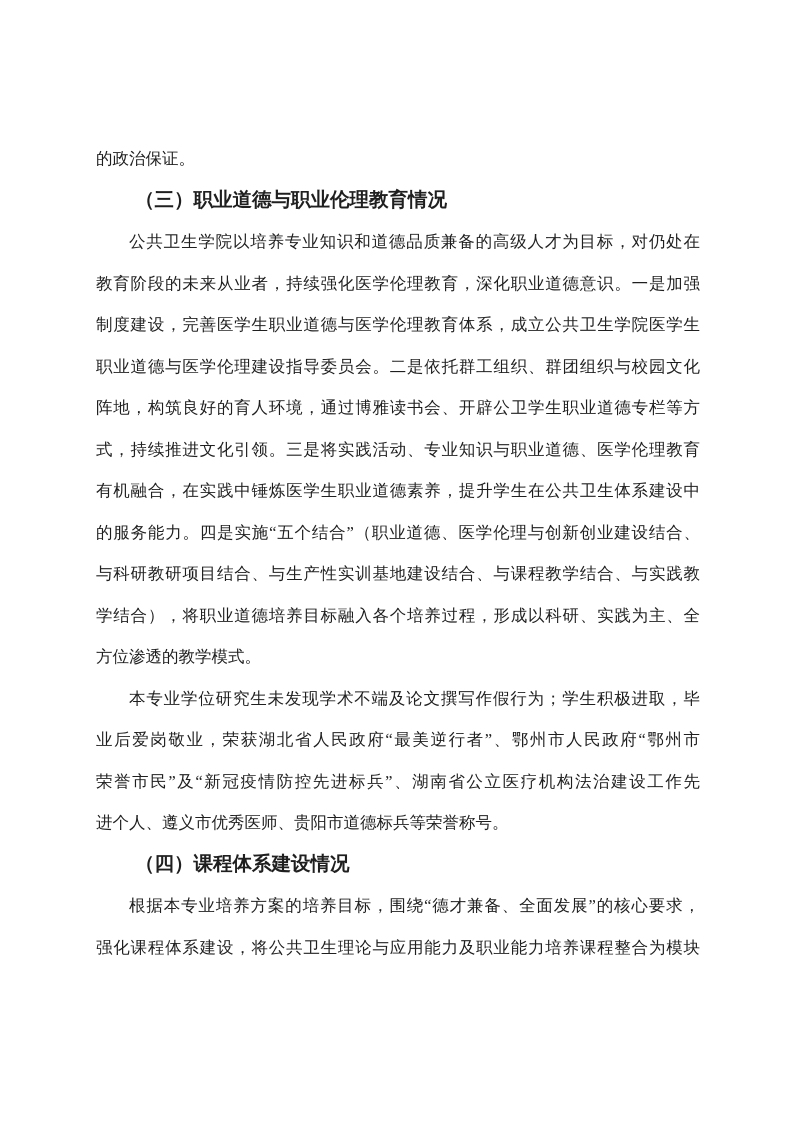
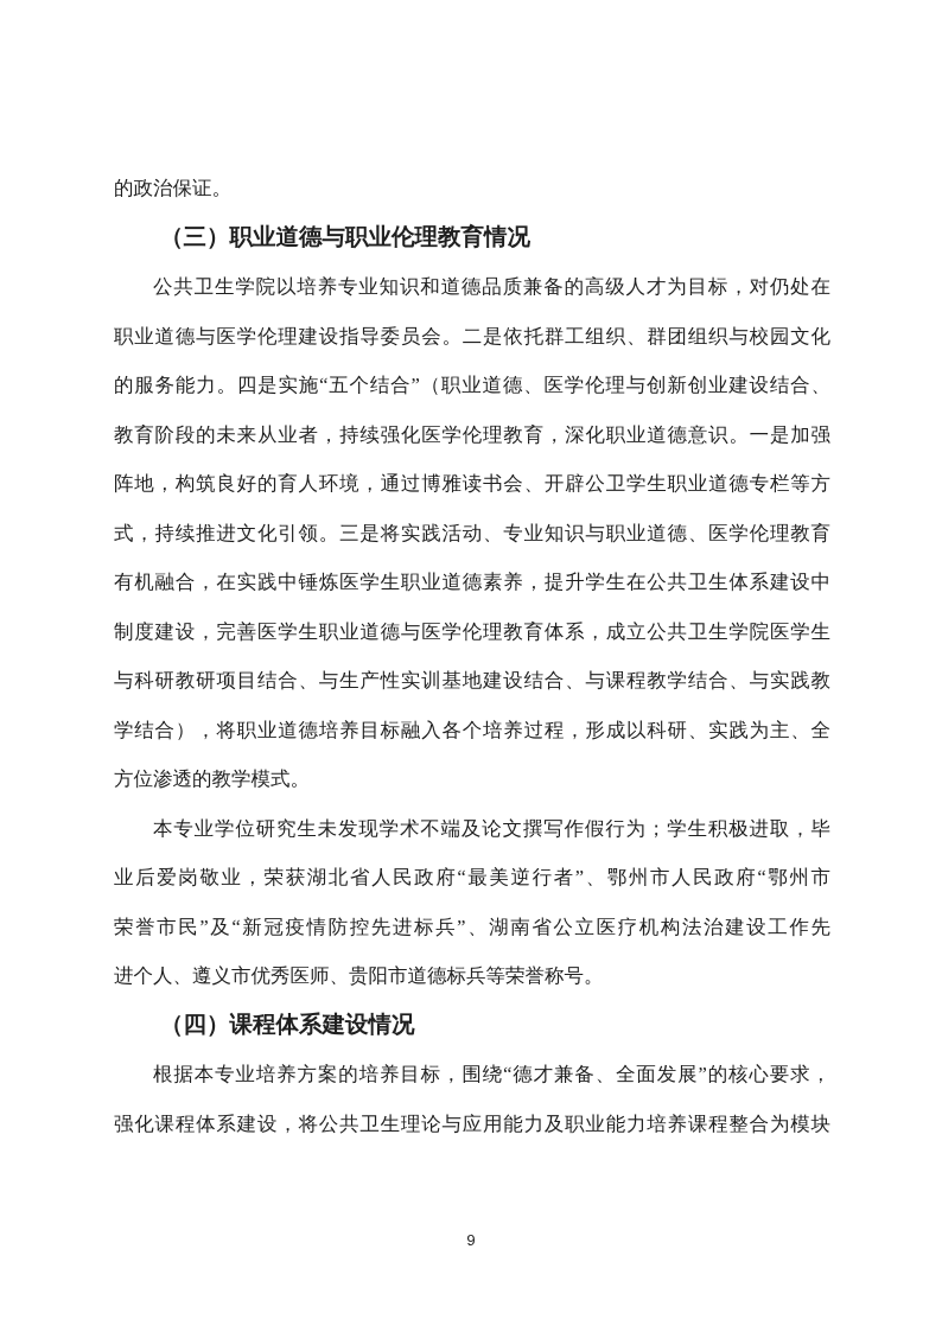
  的政治保证。
  （三）职业道德与职业伦理教育情况
  公共卫生学院以培养专业知识和道德品质兼备的高级人才为目标，对仍处在
- 教育阶段的未来从业者，持续强化医学伦理教育，深化职业道德意识。一是加强
+ 职业道德与医学伦理建设指导委员会。二是依托群工组织、群团组织与校园文化
- 制度建设，完善医学生职业道德与医学伦理教育体系，成立公共卫生学院医学生
+ 的服务能力。四是实施“五个结合”（职业道德、医学伦理与创新创业建设结合、
- 职业道德与医学伦理建设指导委员会。二是依托群工组织、群团组织与校园文化
+ 教育阶段的未来从业者，持续强化医学伦理教育，深化职业道德意识。一是加强
  阵地，构筑良好的育人环境，通过博雅读书会、开辟公卫学生职业道德专栏等方
  式，持续推进文化引领。三是将实践活动、专业知识与职业道德、医学伦理教育
  有机融合，在实践中锤炼医学生职业道德素养，提升学生在公共卫生体系建设中
- 的服务能力。四是实施“五个结合”（职业道德、医学伦理与创新创业建设结合、
+ 制度建设，完善医学生职业道德与医学伦理教育体系，成立公共卫生学院医学生
  与科研教研项目结合、与生产性实训基地建设结合、与课程教学结合、与实践教
  学结合），将职业道德培养目标融入各个培养过程，形成以科研、实践为主、全
  方位渗透的教学模式。
  本专业学位研究生未发现学术不端及论文撰写作假行为；学生积极进取，毕
  业后爱岗敬业，荣获湖北省人民政府“最美逆行者”、鄂州市人民政府“鄂州市
  荣誉市民”及“新冠疫情防控先进标兵”、湖南省公立医疗机构法治建设工作先
  进个人、遵义市优秀医师、贵阳市道德标兵等荣誉称号。
  （四）课程体系建设情况
  根据本专业培养方案的培养目标，围绕“德才兼备、全面发展”的核心要求，
  强化课程体系建设，将公共卫生理论与应用能力及职业能力培养课程整合为模块
+ 9
